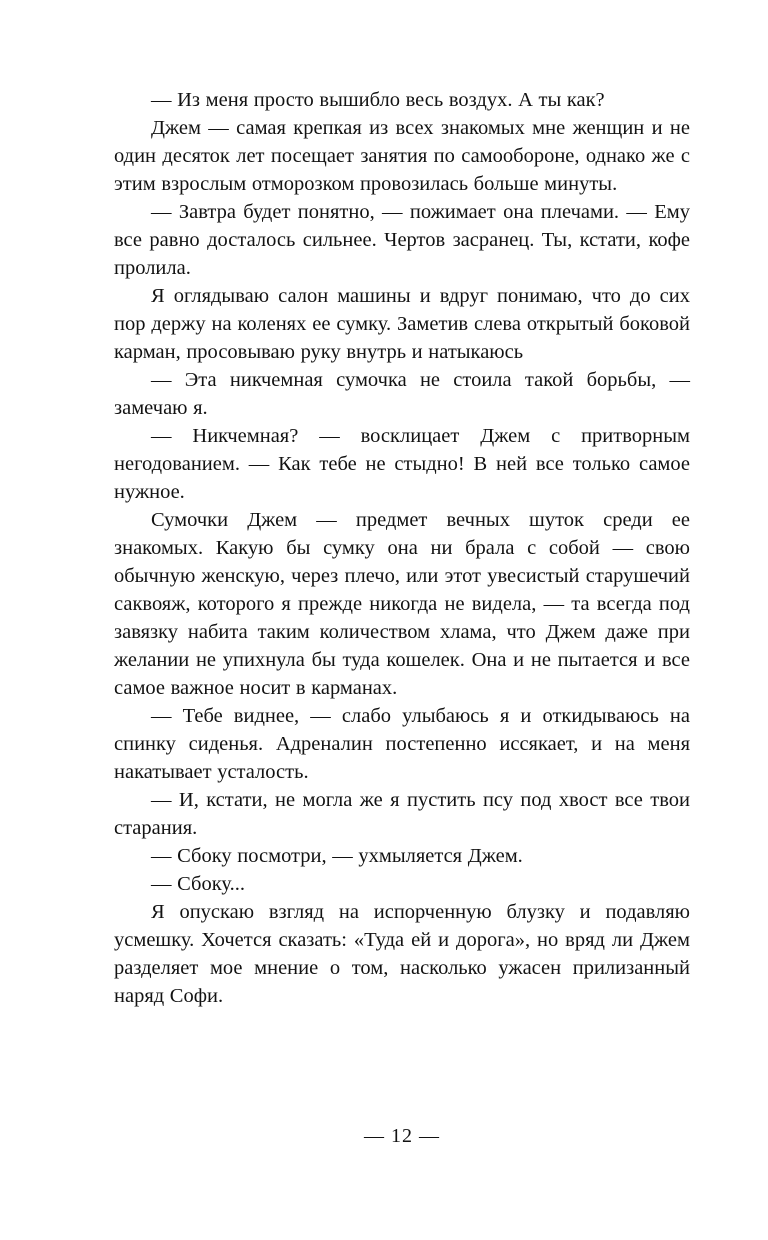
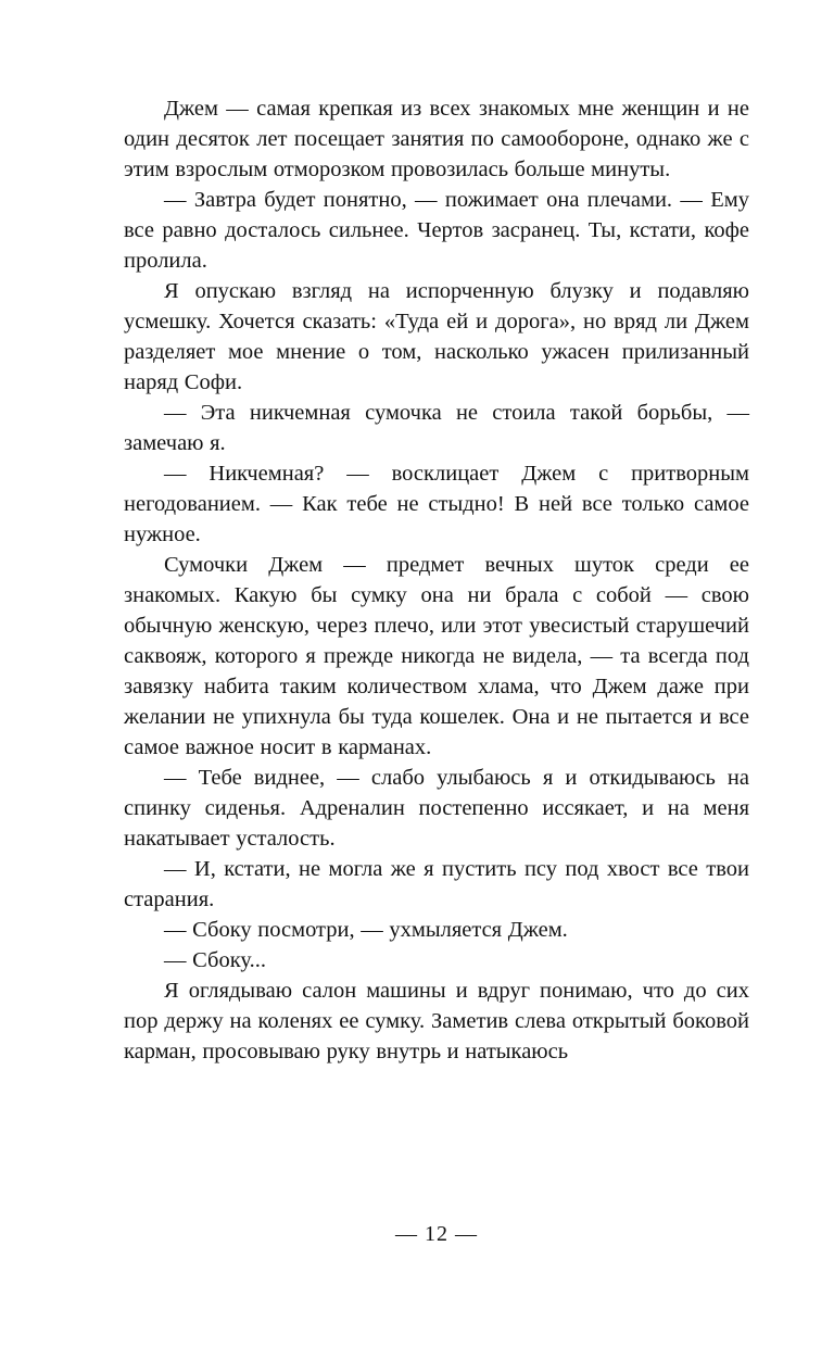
- — Из меня просто вышибло весь воздух. А ты как?
  Джем — самая крепкая из всех знакомых мне женщин и не один десяток лет посещает занятия по самообороне, однако же с этим взрослым отморозком провозилась больше минуты.
  — Завтра будет понятно, — пожимает она плечами. — Ему все равно досталось сильнее. Чертов засранец. Ты, кстати, кофе пролила.
- Я оглядываю салон машины и вдруг понимаю, что до сих пор держу на коленях ее сумку. Заметив слева открытый боковой карман, просовываю руку внутрь и натыкаюсь
+ Я опускаю взгляд на испорченную блузку и подавляю усмешку. Хочется сказать: «Туда ей и дорога», но вряд ли Джем разделяет мое мнение о том, насколько ужасен прилизанный наряд Софи.
  — Эта никчемная сумочка не стоила такой борьбы, — замечаю я.
  — Никчемная? — восклицает Джем с притворным негодованием. — Как тебе не стыдно! В ней все только самое нужное.
  Сумочки Джем — предмет вечных шуток среди ее знакомых. Какую бы сумку она ни брала с собой — свою обычную женскую, через плечо, или этот увесистый старушечий саквояж, которого я прежде никогда не видела, — та всегда под завязку набита таким количеством хлама, что Джем даже при желании не упихнула бы туда кошелек. Она и не пытается и все самое важное носит в карманах.
  — Тебе виднее, — слабо улыбаюсь я и откидываюсь на спинку сиденья. Адреналин постепенно иссякает, и на меня накатывает усталость.
  — И, кстати, не могла же я пустить псу под хвост все твои старания.
  — Сбоку посмотри, — ухмыляется Джем.
  — Сбоку...
- Я опускаю взгляд на испорченную блузку и подавляю усмешку. Хочется сказать: «Туда ей и дорога», но вряд ли Джем разделяет мое мнение о том, насколько ужасен прилизанный наряд Софи.
+ Я оглядываю салон машины и вдруг понимаю, что до сих пор держу на коленях ее сумку. Заметив слева открытый боковой карман, просовываю руку внутрь и натыкаюсь
  — 12 —
